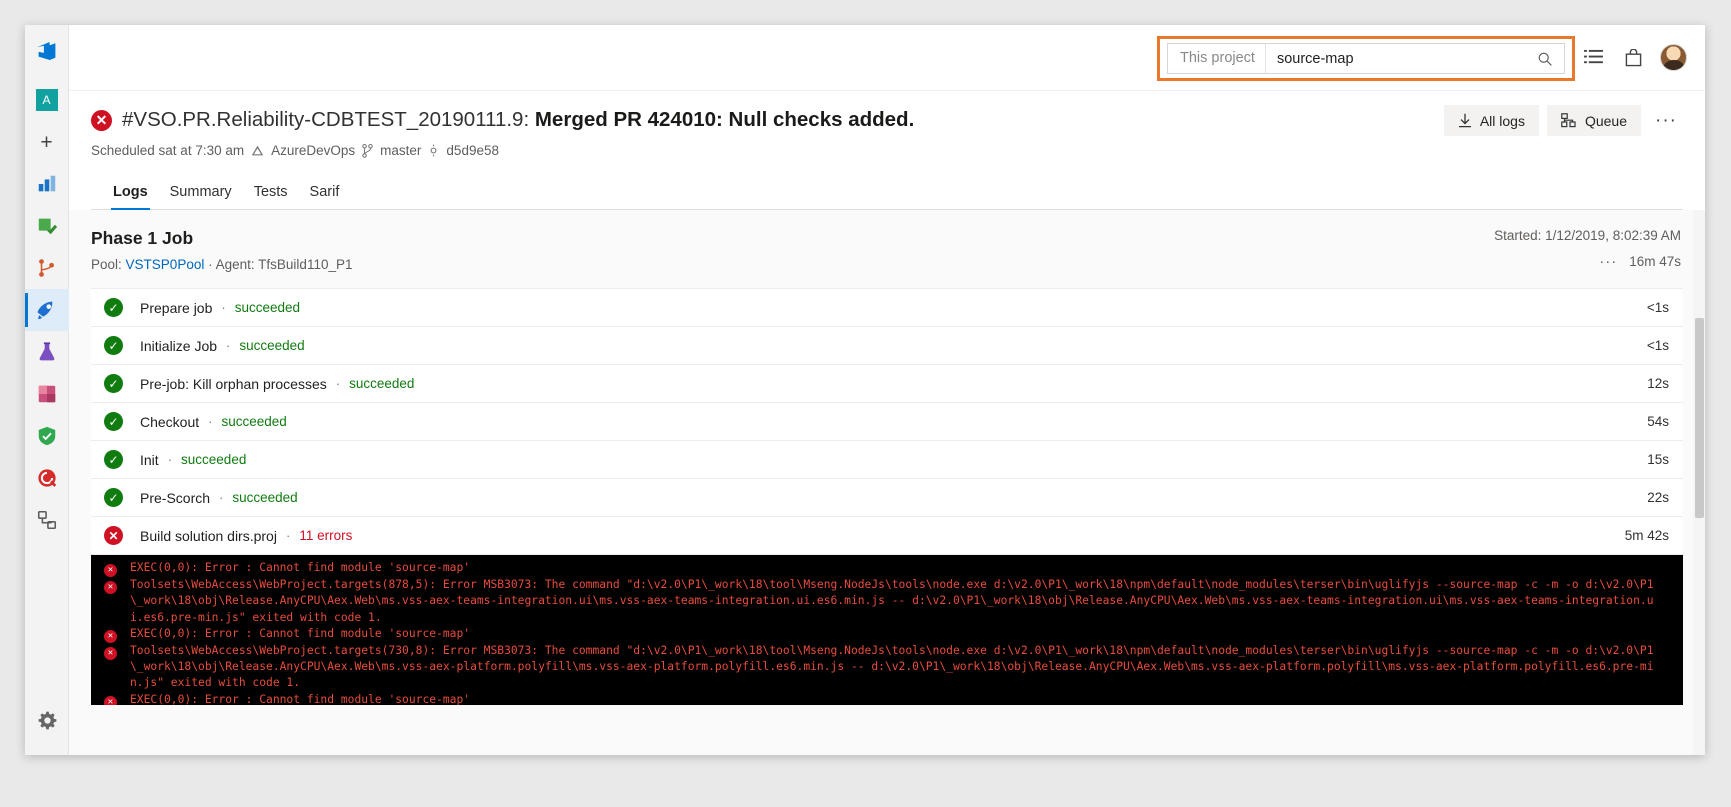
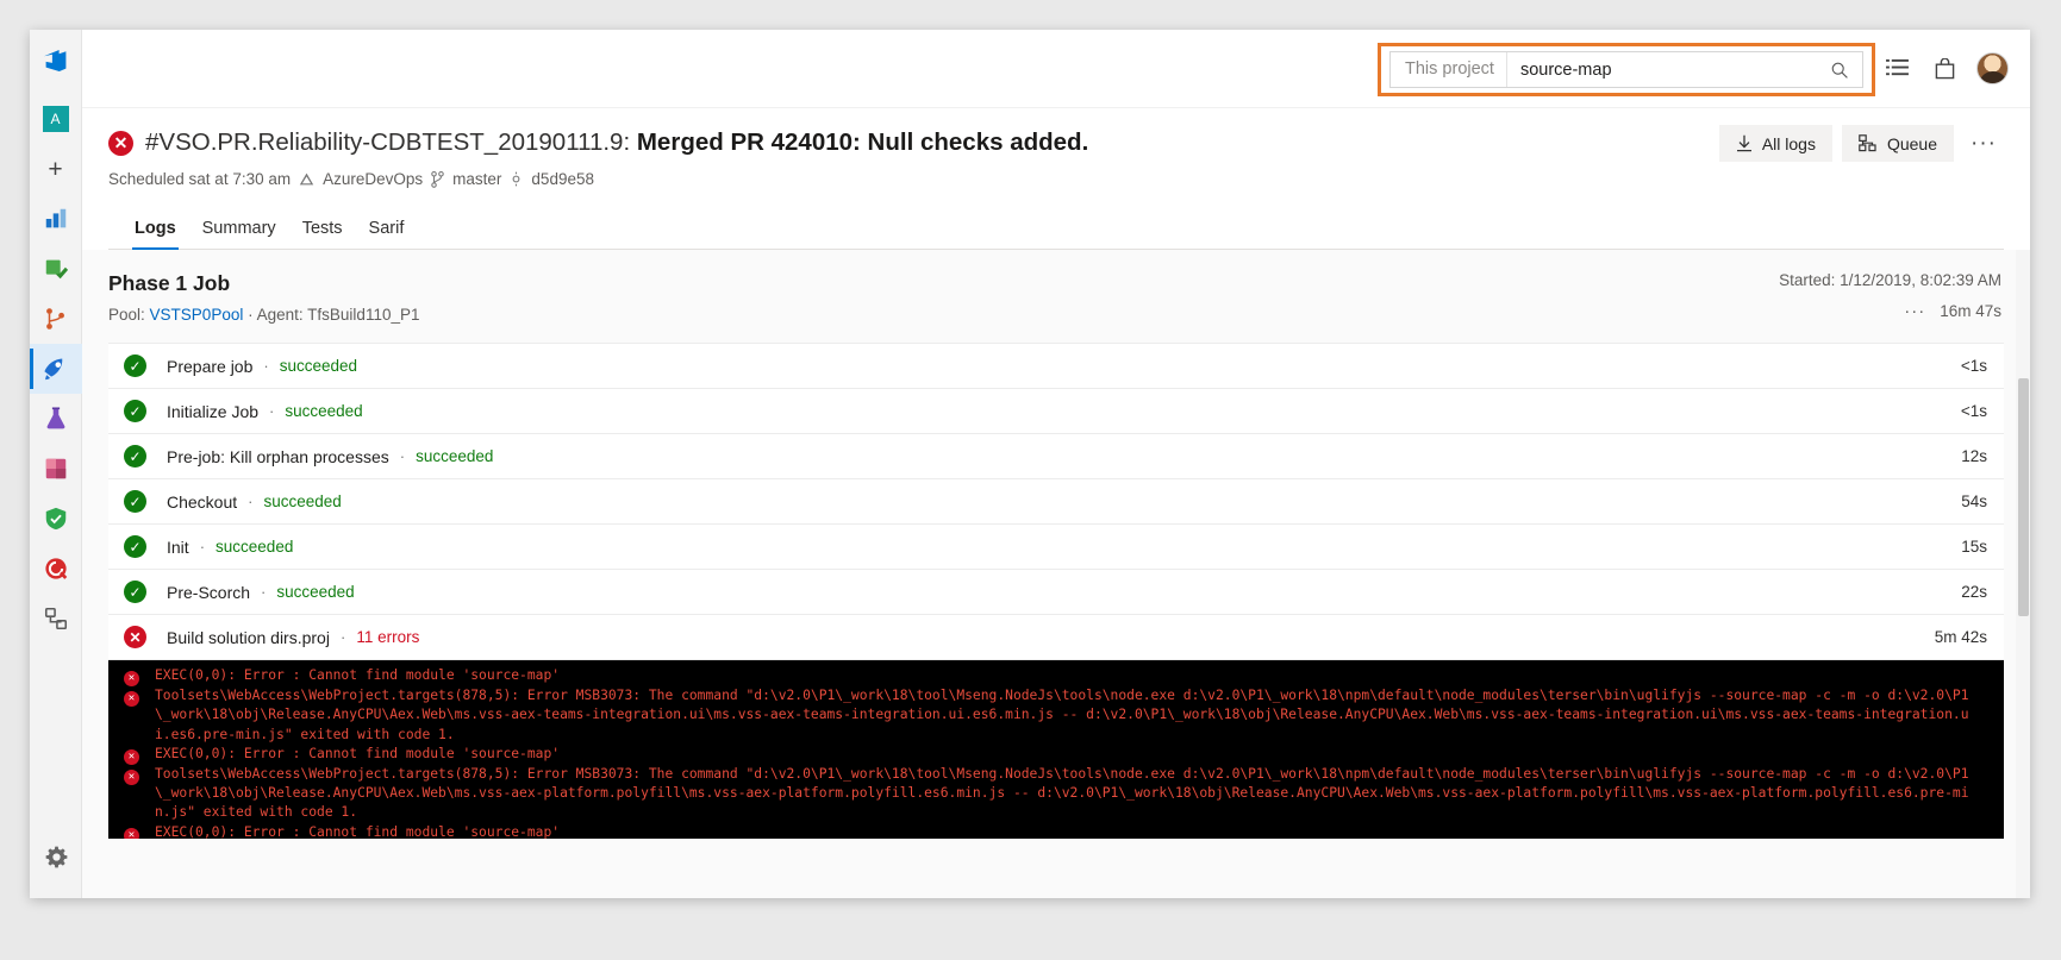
  A
  +
  This project
  source-map
  ✕
  #VSO.PR.Reliability-CDBTEST_20190111.9: Merged PR 424010: Null checks added.
  Scheduled sat at 7:30 am
  AzureDevOps
  master
  d5d9e58
  All logs
  Queue
  ···
  Logs
  Summary
  Tests
  Sarif
  Phase 1 Job
  Pool: VSTSP0Pool · Agent: TfsBuild110_P1
  Started: 1/12/2019, 8:02:39 AM
  ···
  16m 47s
  ✓
  Prepare job
  ·
  succeeded
  <1s
  ✓
  Initialize Job
  ·
  succeeded
  <1s
  ✓
  Pre-job: Kill orphan processes
  ·
  succeeded
  12s
  ✓
  Checkout
  ·
  succeeded
  54s
  ✓
  Init
  ·
  succeeded
  15s
  ✓
  Pre-Scorch
  ·
  succeeded
  22s
  ✕
  Build solution dirs.proj
  ·
  11 errors
  5m 42s
  ✕
  EXEC(0,0): Error : Cannot find module 'source-map'
  ✕
  Toolsets\WebAccess\WebProject.targets(878,5): Error MSB3073: The command "d:\v2.0\P1\_work\18\tool\Mseng.NodeJs\tools\node.exe d:\v2.0\P1\_work\18\npm\default\node_modules\terser\bin\uglifyjs --source-map -c -m -o d:\v2.0\P1\_work\18\obj\Release.AnyCPU\Aex.Web\ms.vss-aex-teams-integration.ui\ms.vss-aex-teams-integration.ui.es6.min.js -- d:\v2.0\P1\_work\18\obj\Release.AnyCPU\Aex.Web\ms.vss-aex-teams-integration.ui\ms.vss-aex-teams-integration.ui.es6.pre-min.js" exited with code 1.
  ✕
  EXEC(0,0): Error : Cannot find module 'source-map'
  ✕
- Toolsets\WebAccess\WebProject.targets(730,8): Error MSB3073: The command "d:\v2.0\P1\_work\18\tool\Mseng.NodeJs\tools\node.exe d:\v2.0\P1\_work\18\npm\default\node_modules\terser\bin\uglifyjs --source-map -c -m -o d:\v2.0\P1\_work\18\obj\Release.AnyCPU\Aex.Web\ms.vss-aex-platform.polyfill\ms.vss-aex-platform.polyfill.es6.min.js -- d:\v2.0\P1\_work\18\obj\Release.AnyCPU\Aex.Web\ms.vss-aex-platform.polyfill\ms.vss-aex-platform.polyfill.es6.pre-min.js" exited with code 1.
+ Toolsets\WebAccess\WebProject.targets(878,5): Error MSB3073: The command "d:\v2.0\P1\_work\18\tool\Mseng.NodeJs\tools\node.exe d:\v2.0\P1\_work\18\npm\default\node_modules\terser\bin\uglifyjs --source-map -c -m -o d:\v2.0\P1\_work\18\obj\Release.AnyCPU\Aex.Web\ms.vss-aex-platform.polyfill\ms.vss-aex-platform.polyfill.es6.min.js -- d:\v2.0\P1\_work\18\obj\Release.AnyCPU\Aex.Web\ms.vss-aex-platform.polyfill\ms.vss-aex-platform.polyfill.es6.pre-min.js" exited with code 1.
  ✕
  EXEC(0,0): Error : Cannot find module 'source-map'
